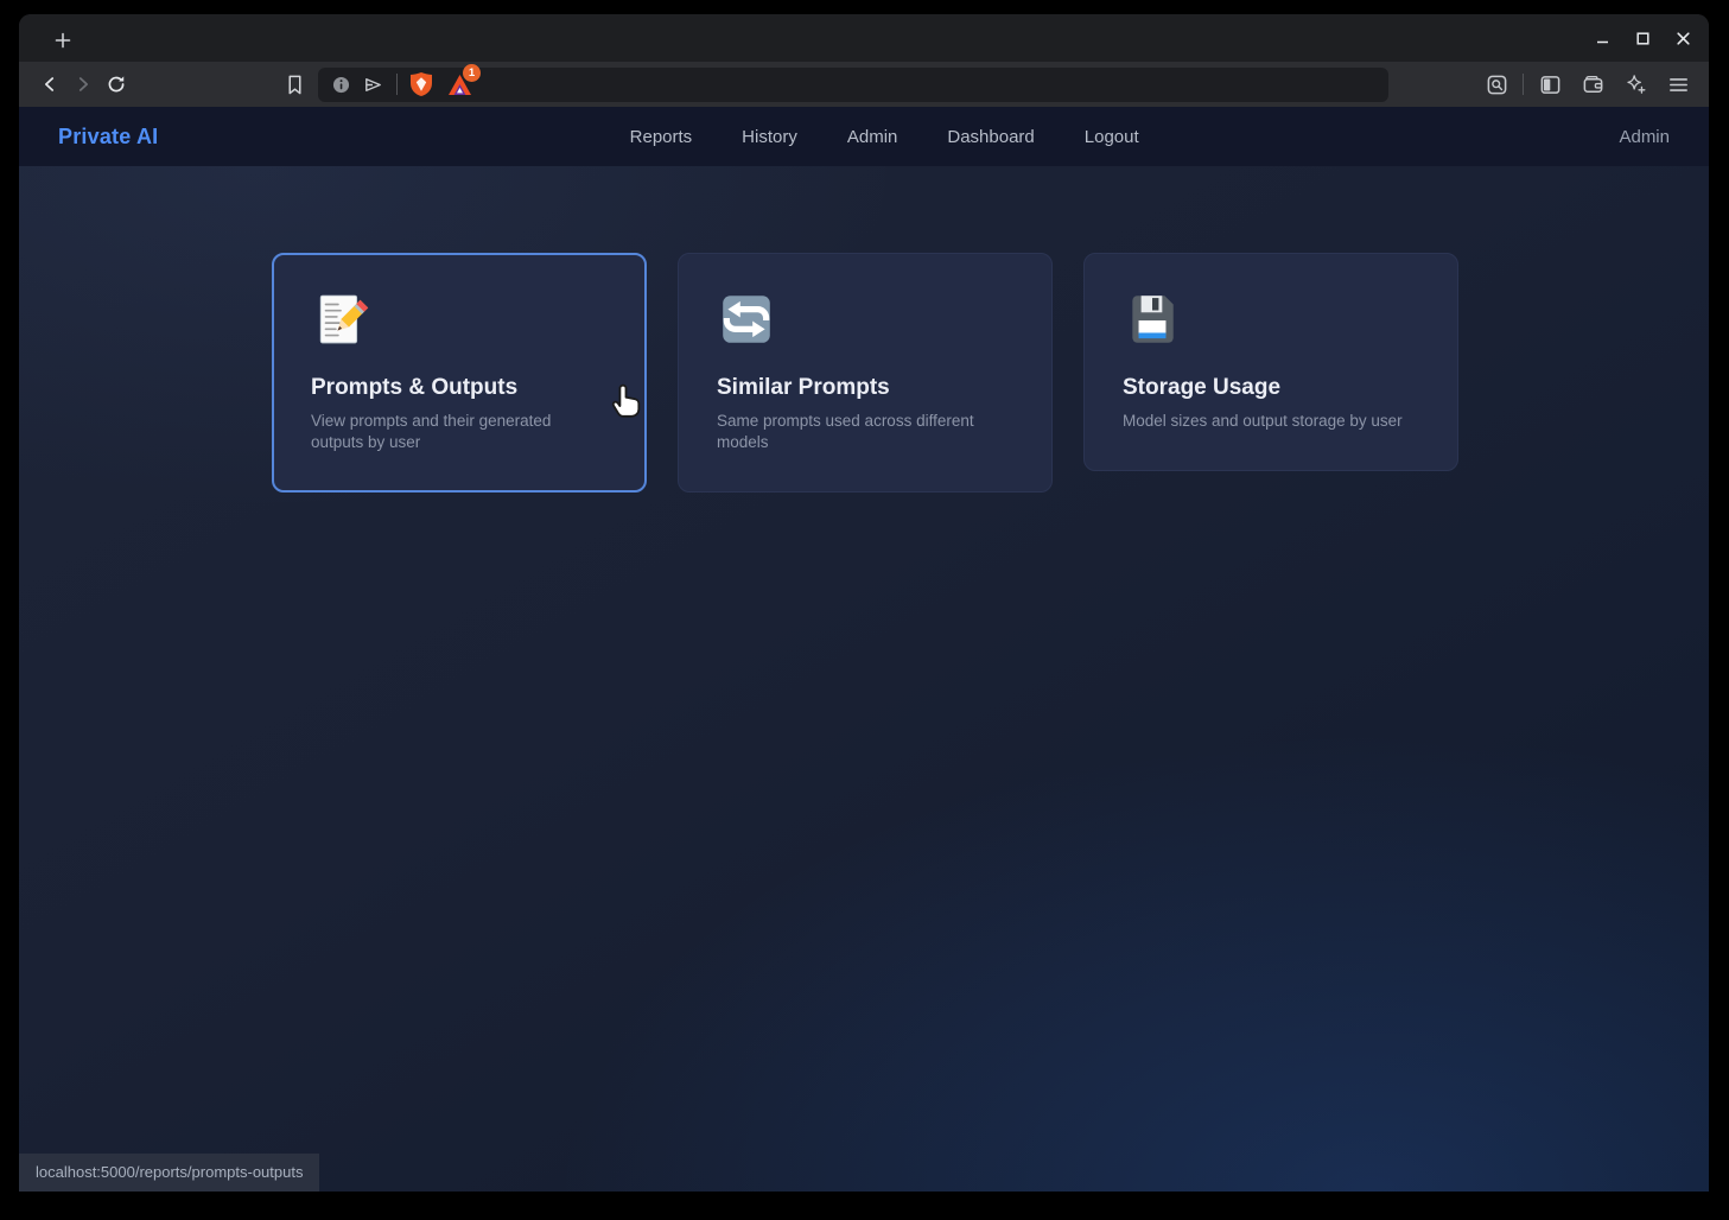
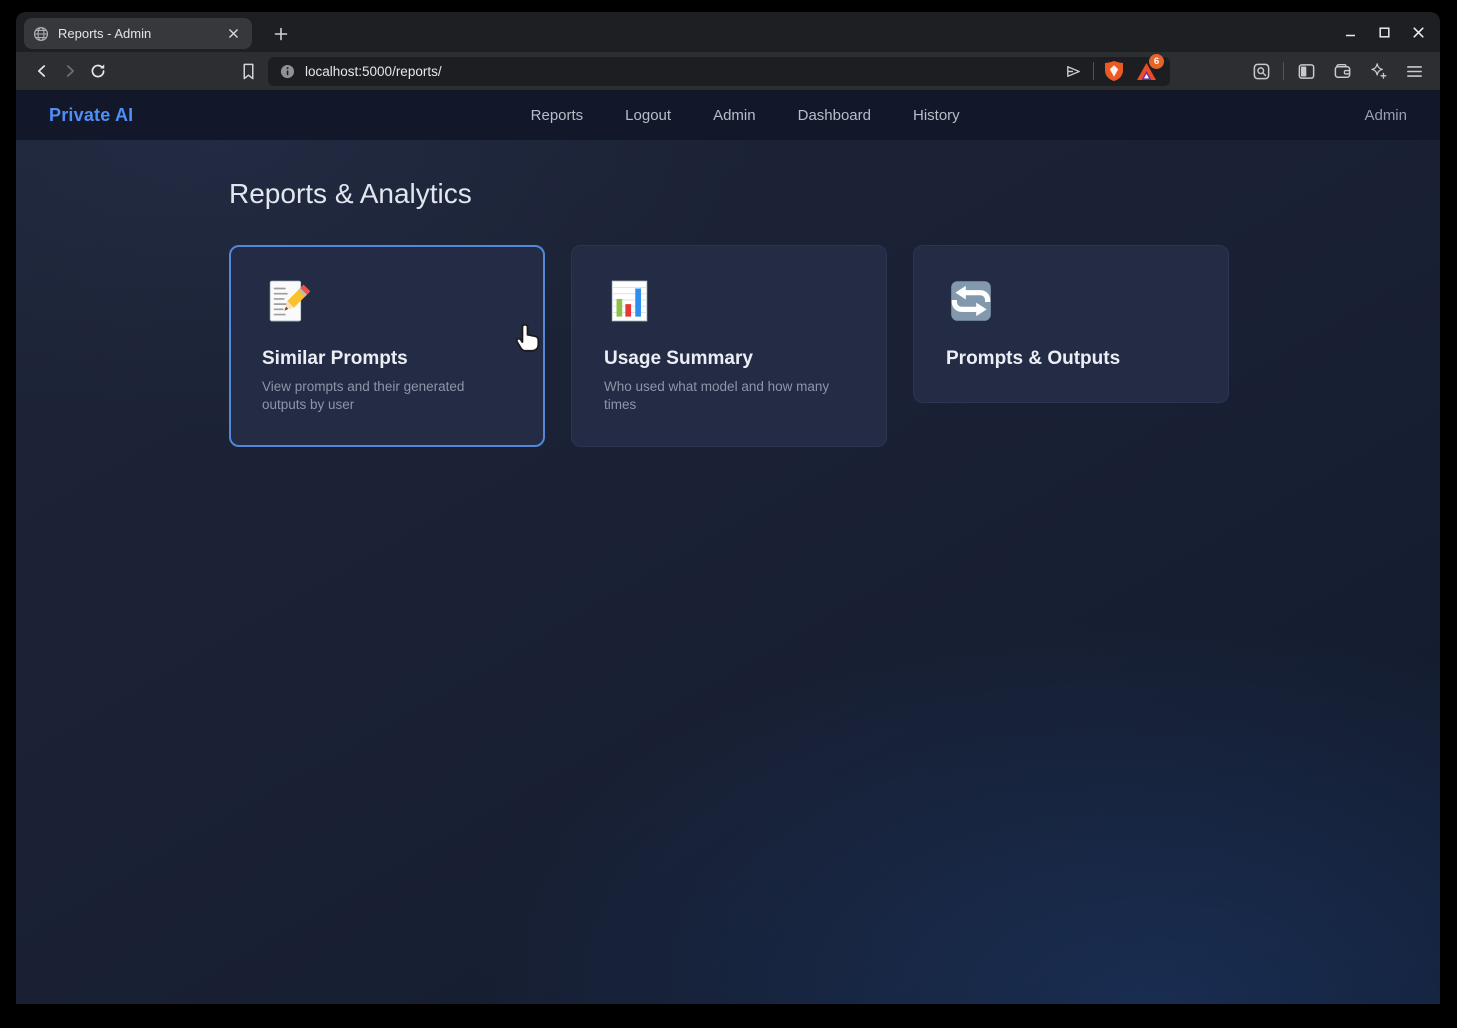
+ Reports - Admin
+ localhost:5000/reports/
- 1
+ 6
  Private AI
  Reports
- History
+ Logout
  Admin
  Dashboard
- Logout
+ History
  Admin
+ Reports & Analytics
- Prompts & Outputs
+ Similar Prompts
  View prompts and their generated outputs by user
+ Usage Summary
+ Who used what model and how many times
- Similar Prompts
+ Prompts & Outputs
- Same prompts used across different models
- Storage Usage
- Model sizes and output storage by user
- localhost:5000/reports/prompts-outputs
